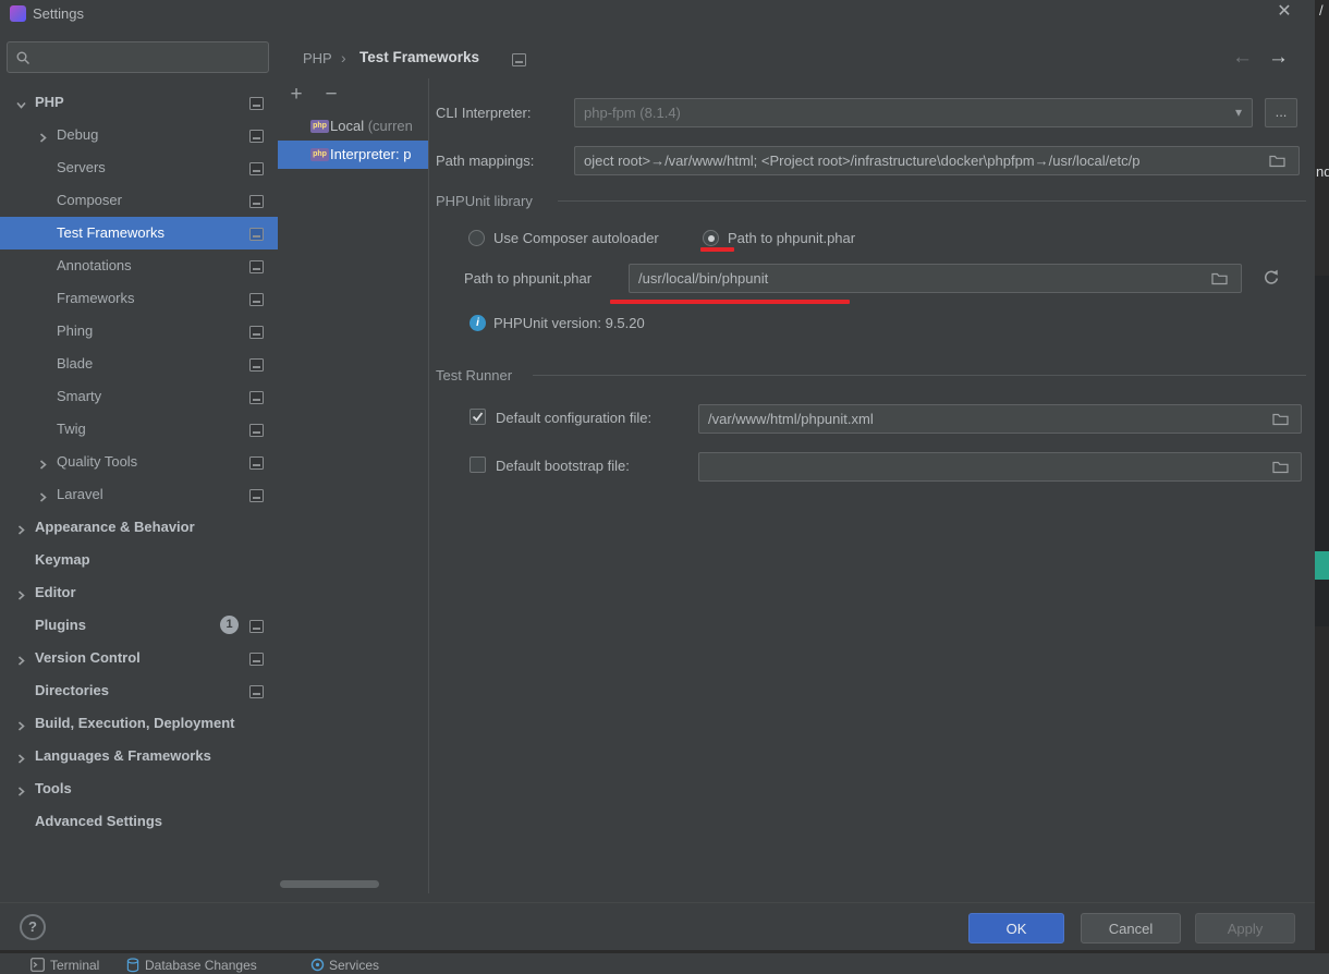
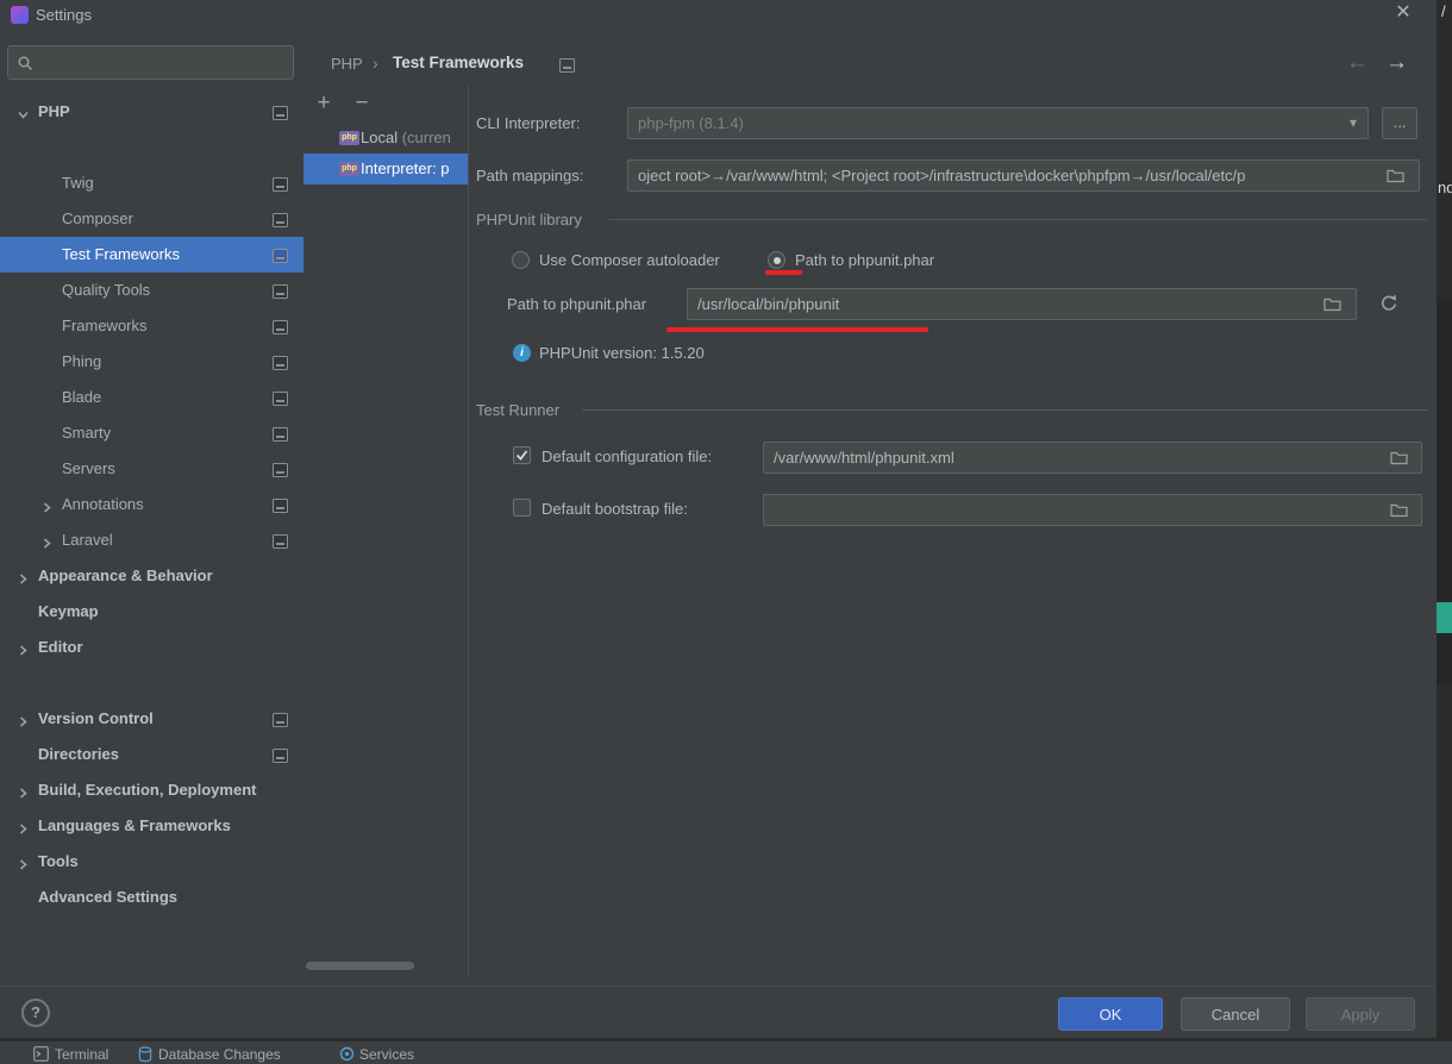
  /
  nd
  Settings
  ✕
  PHP
- Debug
- Servers
+ Twig
  Composer
  Test Frameworks
- Annotations
+ Quality Tools
  Frameworks
  Phing
  Blade
  Smarty
- Twig
+ Servers
- Quality Tools
+ Annotations
  Laravel
  Appearance & Behavior
  Keymap
  Editor
- Plugins
- 1
  Version Control
  Directories
  Build, Execution, Deployment
  Languages & Frameworks
  Tools
  Advanced Settings
  PHP
  ›
  Test Frameworks
  ←
  →
  +
  −
  Local (curren
  Interpreter: p
  CLI Interpreter:
  php-fpm (8.1.4)
  ▾
  ...
  Path mappings:
  oject root>→/var/www/html; <Project root>/infrastructure\docker\phpfpm→/usr/local/etc/p
  PHPUnit library
  Use Composer autoloader
  Path to phpunit.phar
  Path to phpunit.phar
  /usr/local/bin/phpunit
  i
- PHPUnit version: 9.5.20
+ PHPUnit version: 1.5.20
  Test Runner
  Default configuration file:
  /var/www/html/phpunit.xml
  Default bootstrap file:
  ?
  OK
  Cancel
  Apply
  Terminal
  Database Changes
  Services
